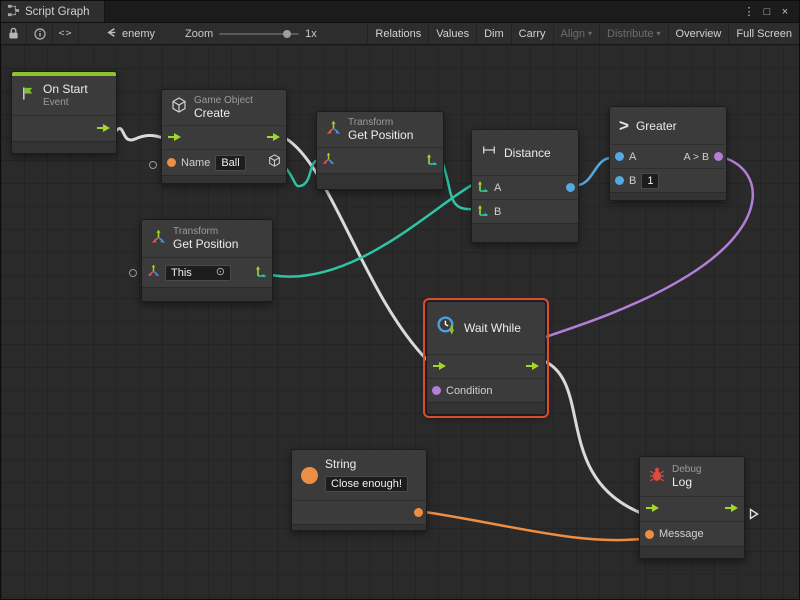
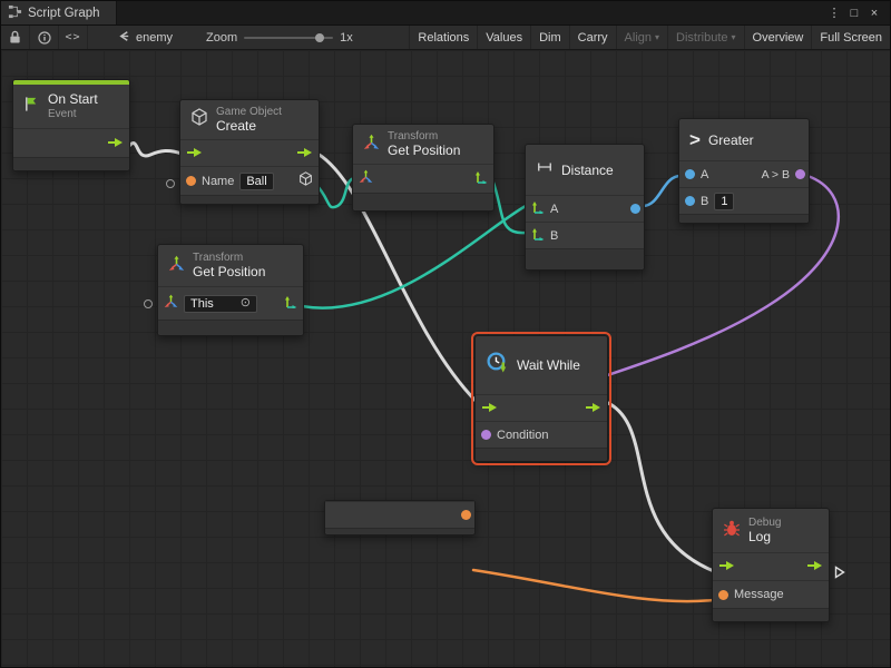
  Script Graph
  ⋮
  □
  ×
  <>
  enemy
  Zoom
  1x
  Relations
  Values
  Dim
  Carry
  Align
  ▾
  Distribute
  ▾
  Overview
  Full Screen
  On Start
  Event
  Game Object
  Create
  Name
  Ball
  Transform
  Get Position
  Distance
  A
  B
  >
  Greater
  A
  A > B
  B
  1
  Transform
  Get Position
  This
  ⊙
  Wait While
  Condition
- String
- Close enough!
  Debug
  Log
  Message
